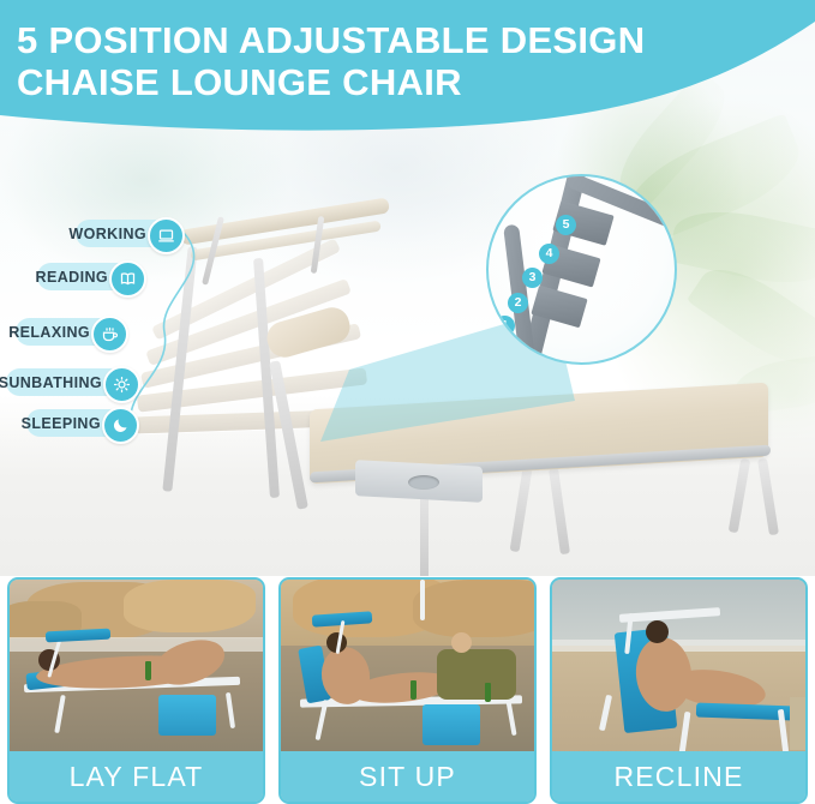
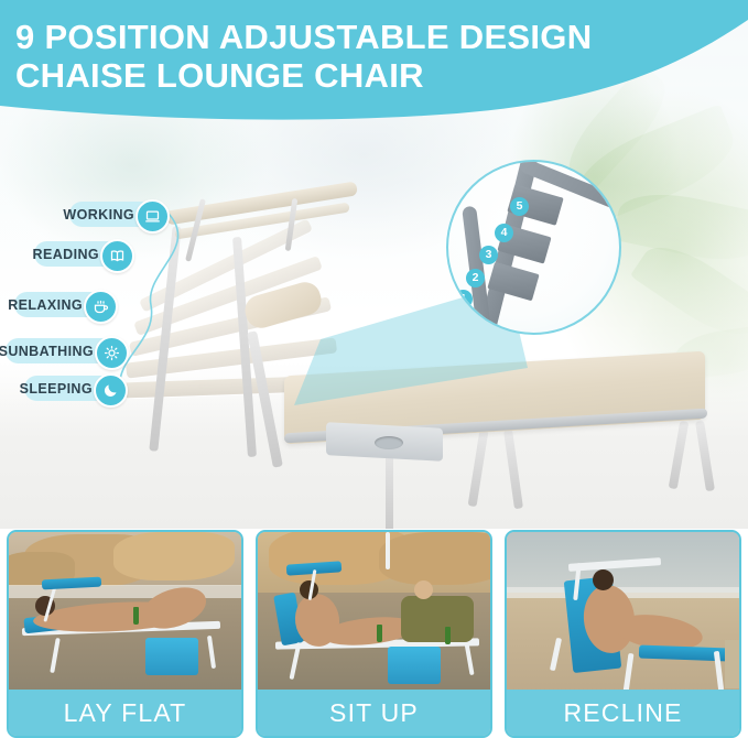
  5
  4
  3
  2
  1
  WORKING
  READING
  RELAXING
  SUNBATHING
  SLEEPING
- 5 POSITION ADJUSTABLE DESIGN
+ 9 POSITION ADJUSTABLE DESIGN
  CHAISE LOUNGE CHAIR
  LAY FLAT
  SIT UP
  RECLINE
